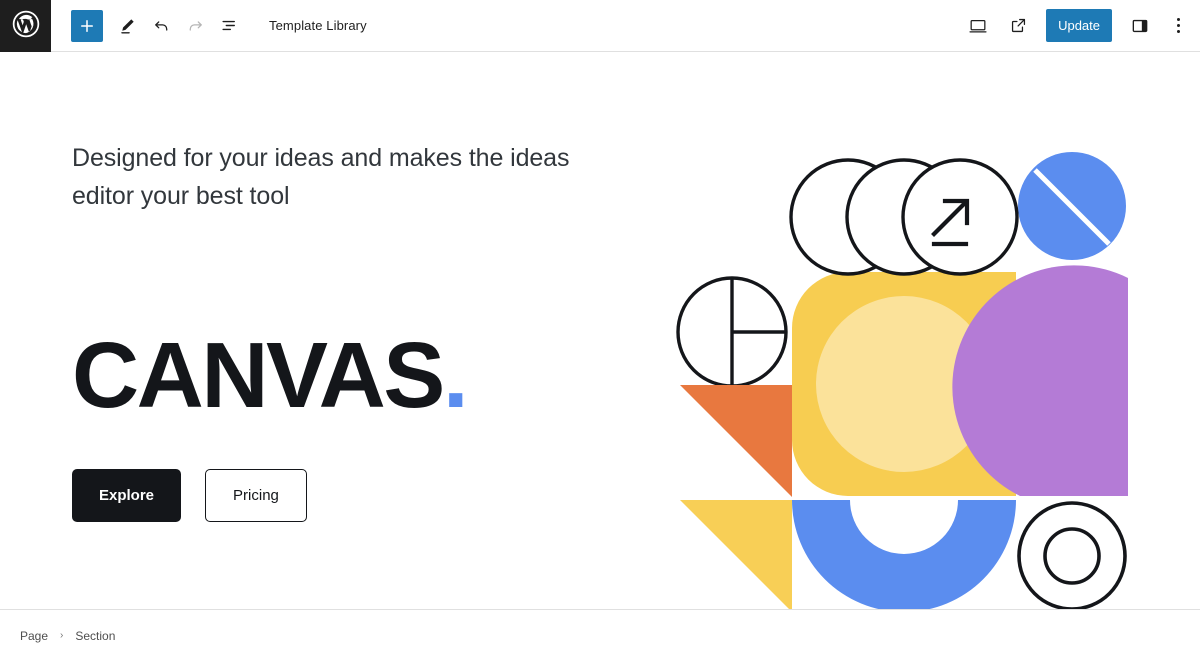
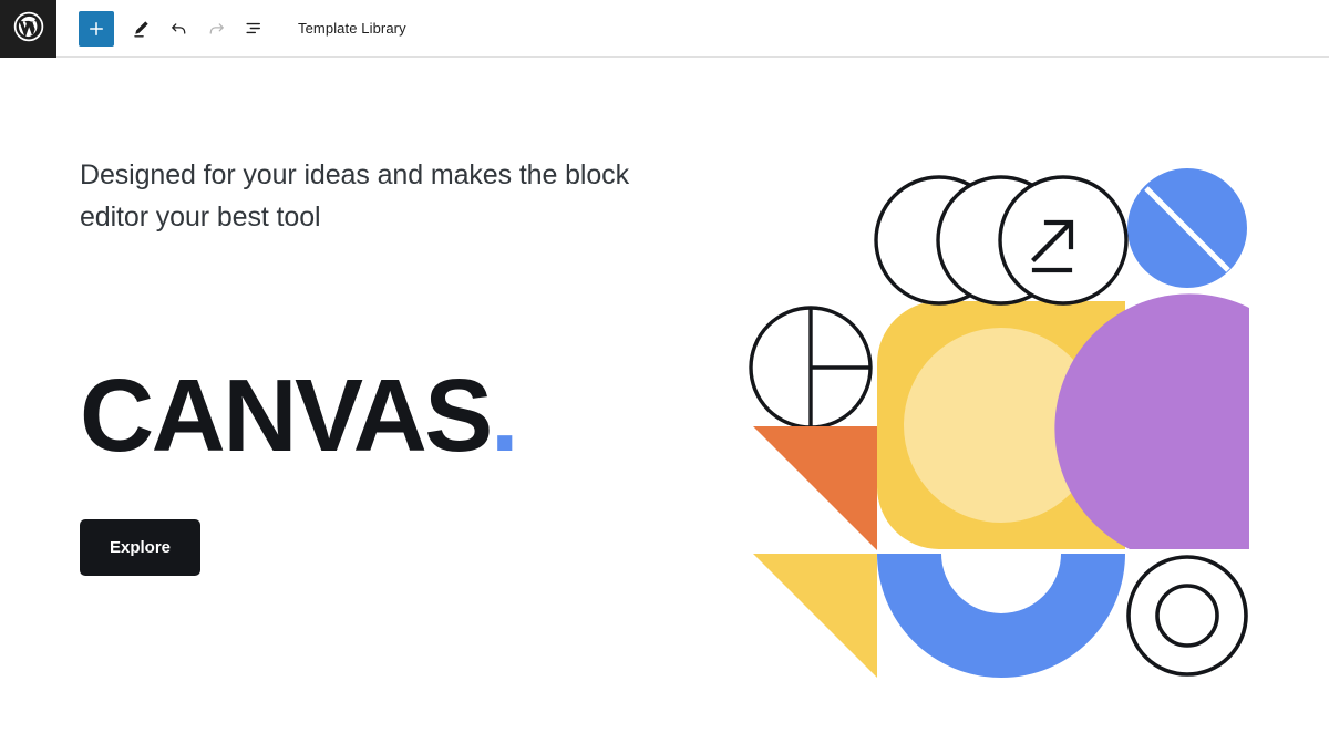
  Template Library
- Update
- Designed for your ideas and makes the ideas editor your best tool
+ Designed for your ideas and makes the block editor your best tool
  CANVAS.
  Explore
- Pricing
- Page
- ›
- Section
